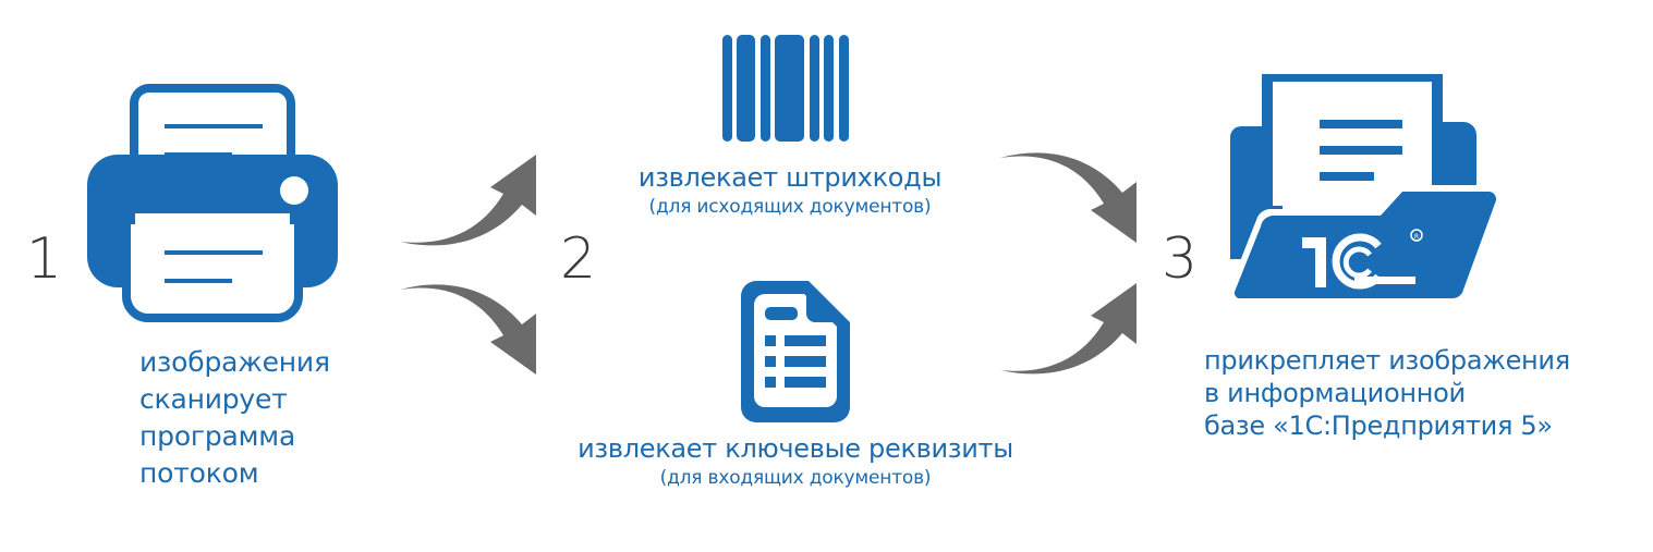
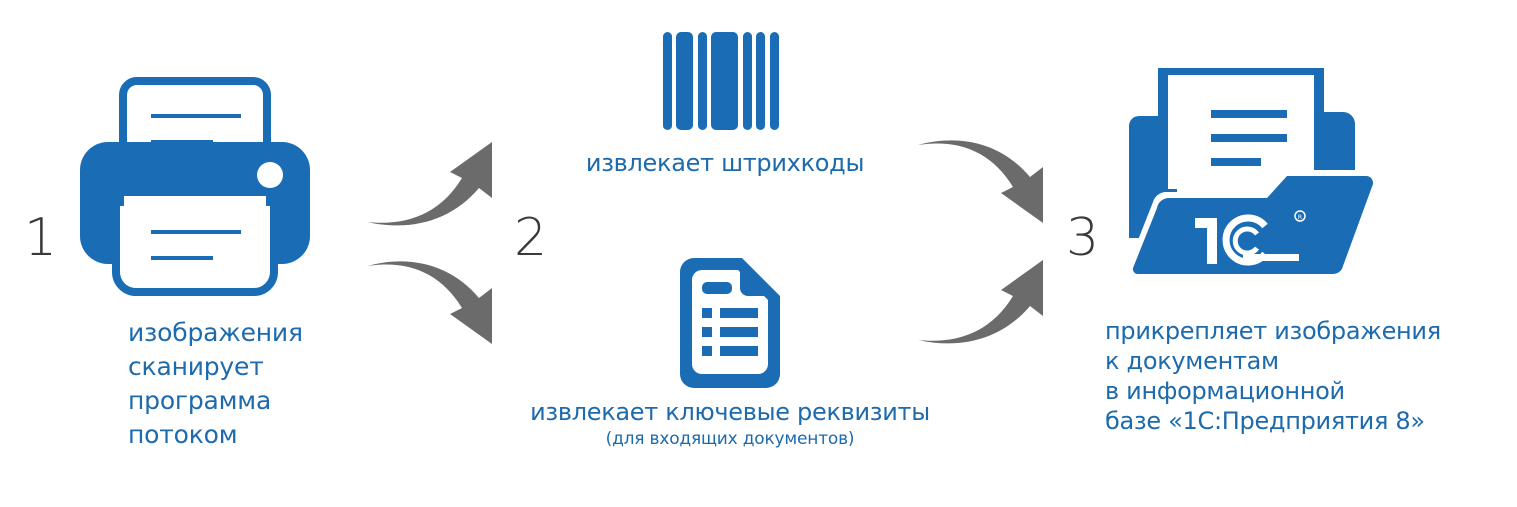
  1
  изображения
  сканирует
  программа
  потоком
  2
  извлекает штрихкоды
- (для исходящих документов)
  извлекает ключевые реквизиты
  (для входящих документов)
  3
  прикрепляет изображения
+ к документам
  в информационной
- базе «1С:Предприятия 5»
+ базе «1С:Предприятия 8»
